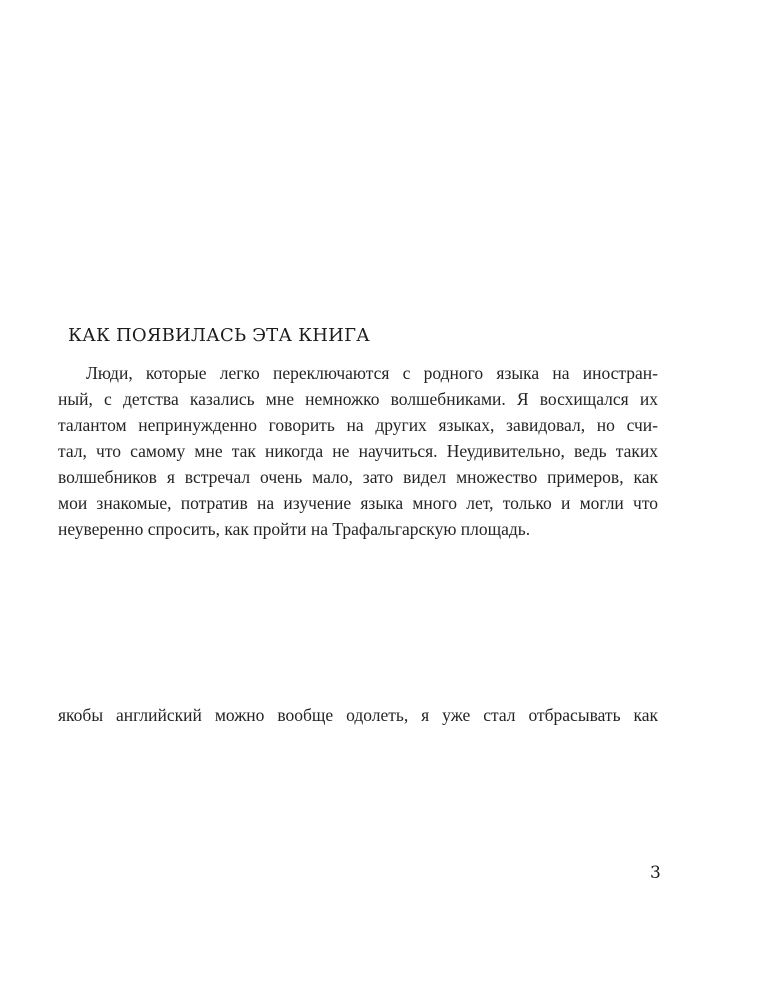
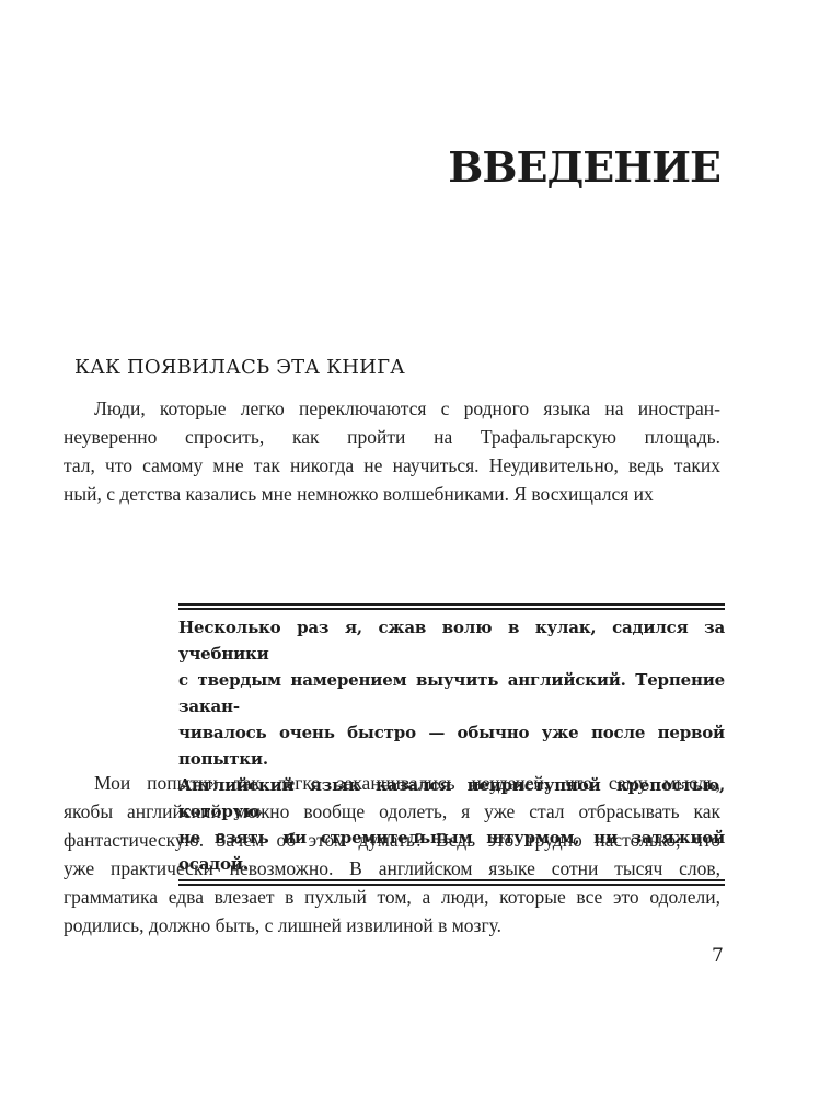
+ ВВЕДЕНИЕ
  КАК ПОЯВИЛАСЬ ЭТА КНИГА
  Люди, которые легко переключаются с родного языка на иностран-
- ный, с детства казались мне немножко волшебниками. Я восхищался их
+ неуверенно спросить, как пройти на Трафальгарскую площадь.
- талантом непринужденно говорить на других языках, завидовал, но счи-
  тал, что самому мне так никогда не научиться. Неудивительно, ведь таких
- волшебников я встречал очень мало, зато видел множество примеров, как
- мои знакомые, потратив на изучение языка много лет, только и могли что
- неуверенно спросить, как пройти на Трафальгарскую площадь.
+ ный, с детства казались мне немножко волшебниками. Я восхищался их
+ Несколько раз я, сжав волю в кулак, садился за учебники
+ с твердым намерением выучить английский. Терпение закан-
+ чивалось очень быстро — обычно уже после первой попытки.
+ Английский язык казался неприступной крепостью, которую
+ не взять ни стремительным штурмом, ни затяжной осадой.
+ Мои попытки так легко заканчивались неудачей, что саму мысль,
  якобы английский можно вообще одолеть, я уже стал отбрасывать как
+ фантастическую. Зачем об этом думать? Ведь это трудно настолько, что
+ уже практически невозможно. В английском языке сотни тысяч слов,
+ грамматика едва влезает в пухлый том, а люди, которые все это одолели,
+ родились, должно быть, с лишней извилиной в мозгу.
- 3
+ 7
